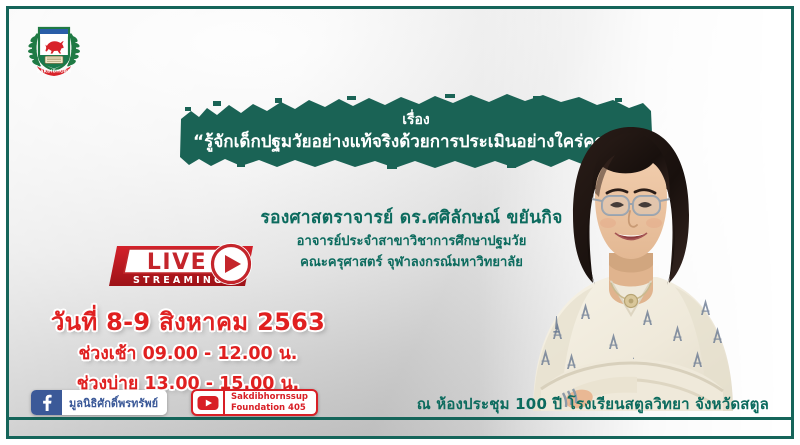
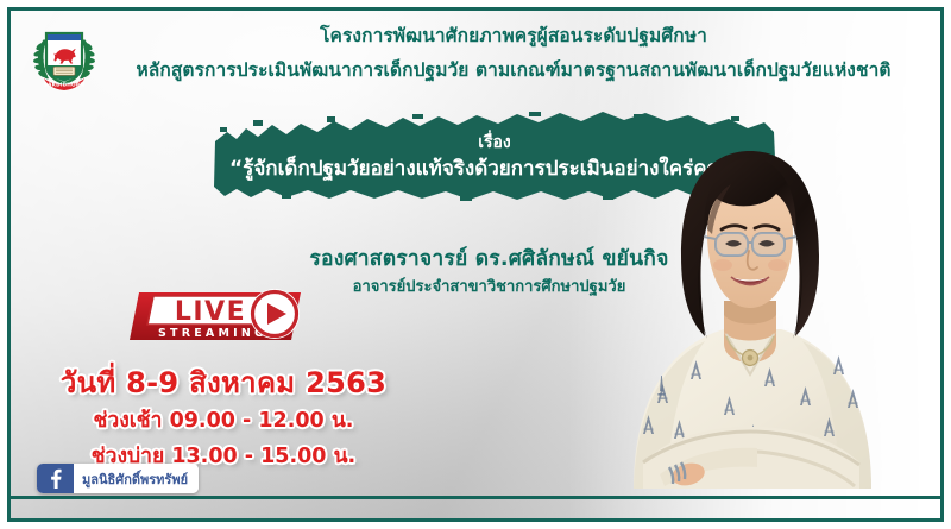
+ โครงการพัฒนาศักยภาพครูผู้สอนระดับปฐมศึกษา
+ หลักสูตรการประเมินพัฒนาการเด็กปฐมวัย ตามเกณฑ์มาตรฐานสถานพัฒนาเด็กปฐมวัยแห่งชาติ
  เรื่อง
  “รู้จักเด็กปฐมวัยอย่างแท้จริงด้วยการประเมินอย่างใคร่ค
  รองศาสตราจารย์ ดร.ศศิลักษณ์ ขยันกิจ
  อาจารย์ประจำสาขาวิชาการศึกษาปฐมวัย
- คณะครุศาสตร์ จุฬาลงกรณ์มหาวิทยาลัย
  LIVE
  STREAMIN
  วันที่ 8-9 สิงหาคม 2563
  ช่วงเช้า 09.00 - 12.00 น.
  ช่วงบ่าย 13.00 - 15.00 น.
  มูลนิธิศักดิ์พรทรัพย์
- Sakdibhornssup
- Foundation 405
- ณ ห้องประชุม 100 ปี โรงเรียนสตูลวิทยา จังหวัดสตูล
